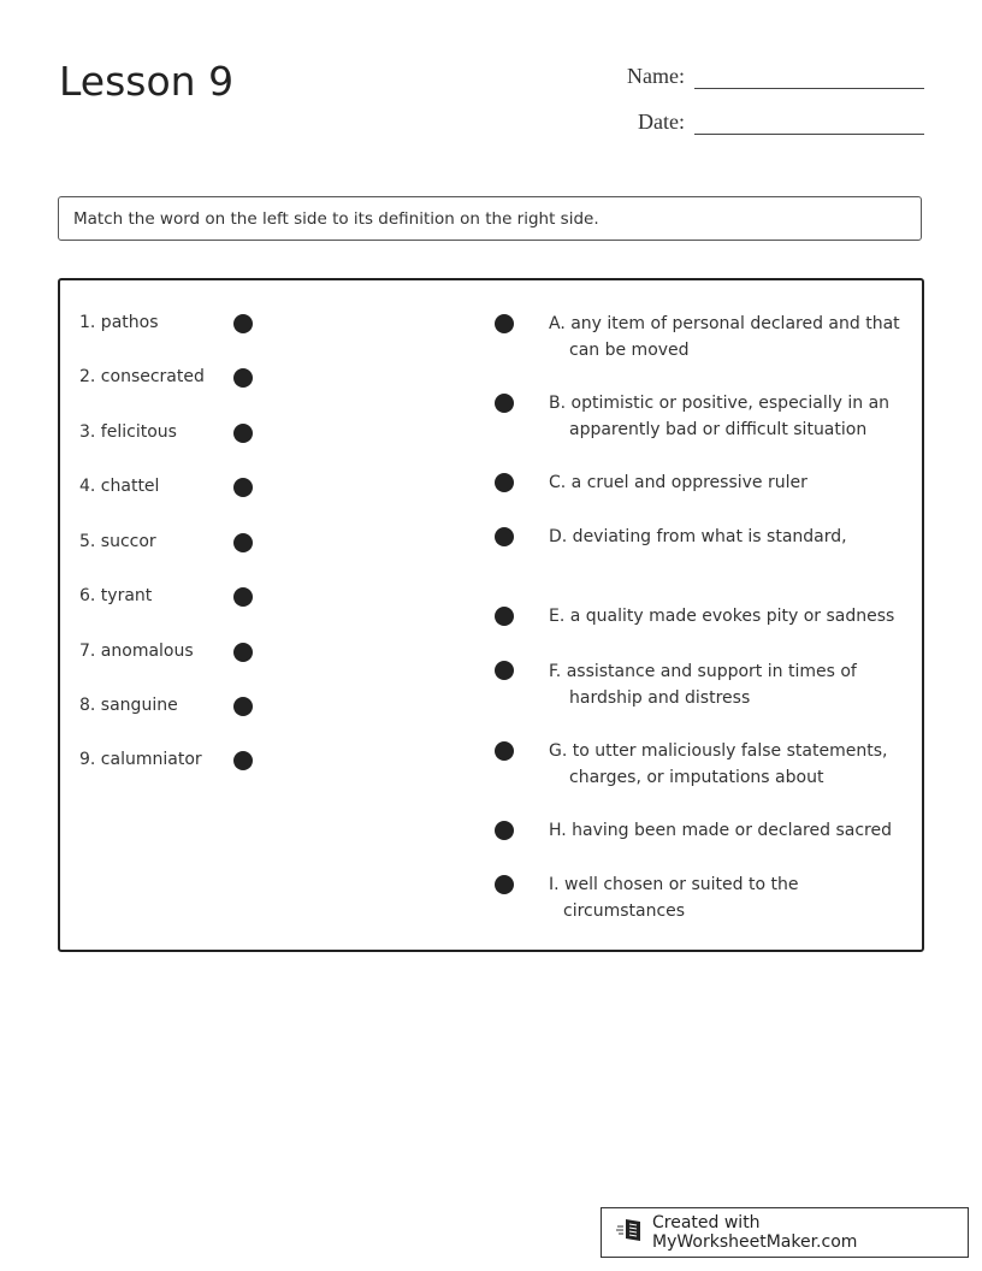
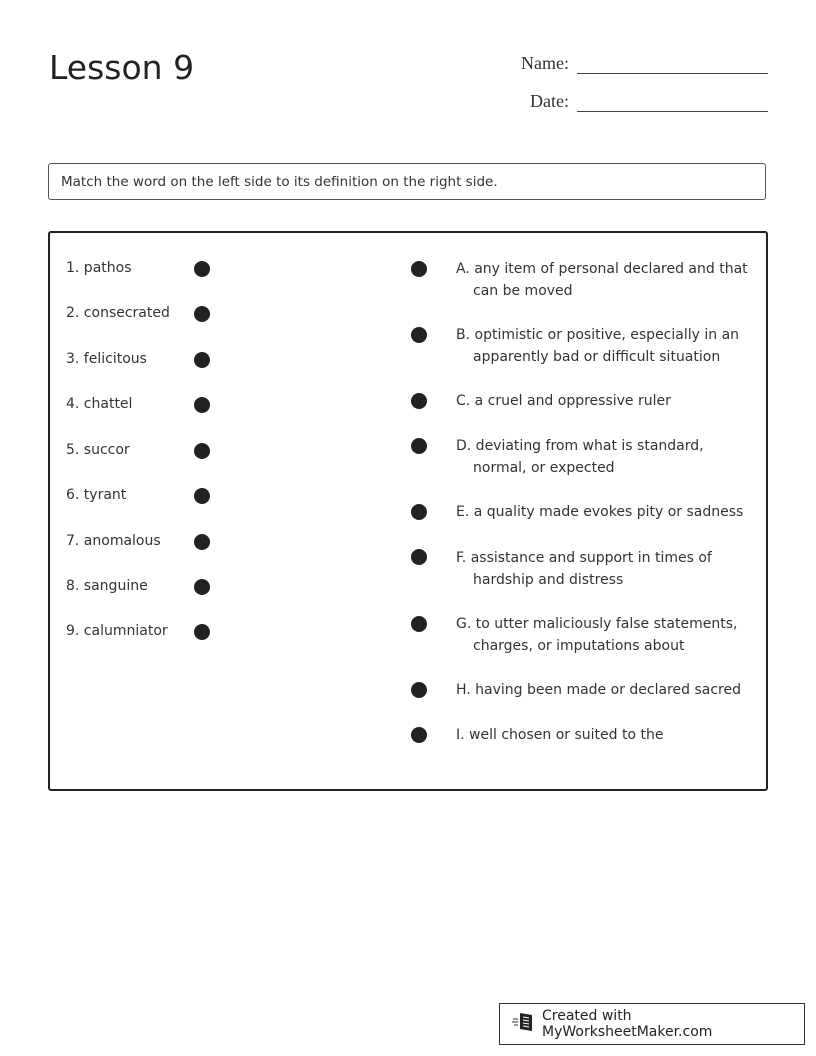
  Lesson 9
  Name:
  Date:
  Match the word on the left side to its definition on the right side.
  1. pathos
  2. consecrated
  3. felicitous
  4. chattel
  5. succor
  6. tyrant
  7. anomalous
  8. sanguine
  9. calumniator
  A. any item of personal declared and that
  can be moved
  B. optimistic or positive, especially in an
  apparently bad or difficult situation
  C. a cruel and oppressive ruler
  D. deviating from what is standard,
+ normal, or expected
  E. a quality made evokes pity or sadness
  F. assistance and support in times of
  hardship and distress
  G. to utter maliciously false statements,
  charges, or imputations about
  H. having been made or declared sacred
  I. well chosen or suited to the
- circumstances
  Created with MyWorksheetMaker.com
